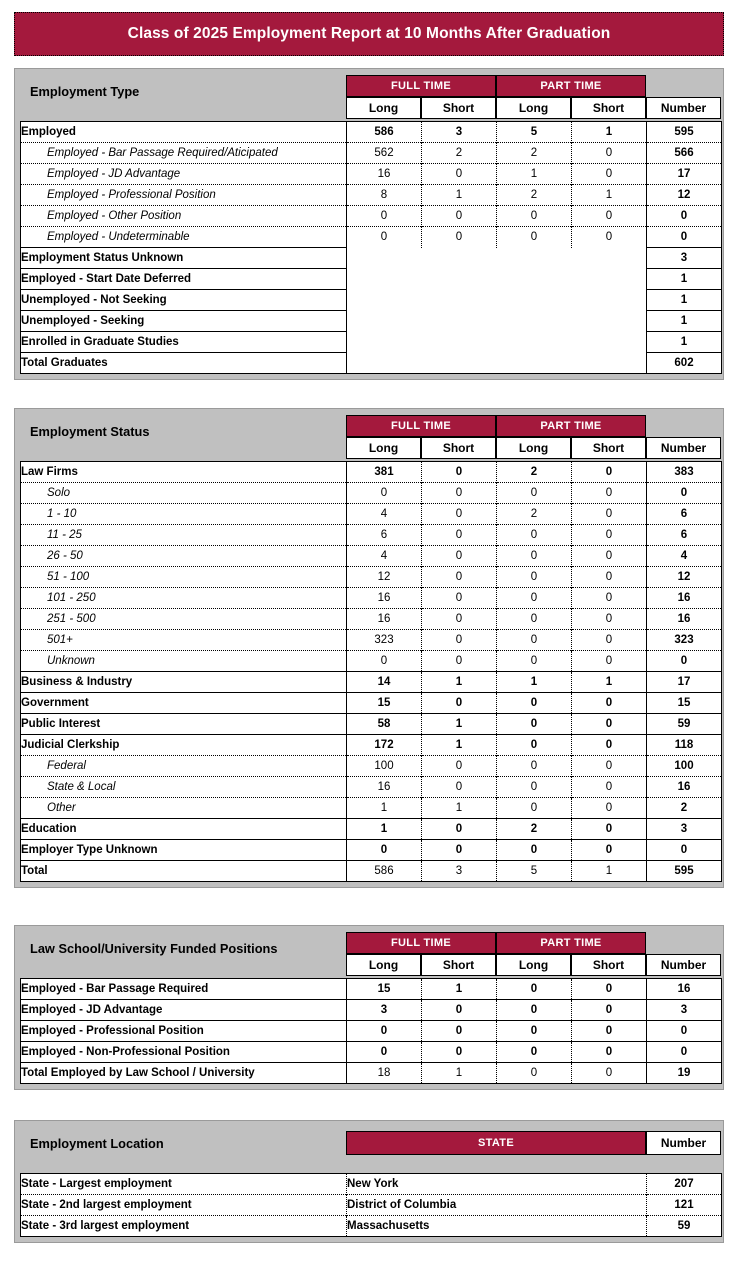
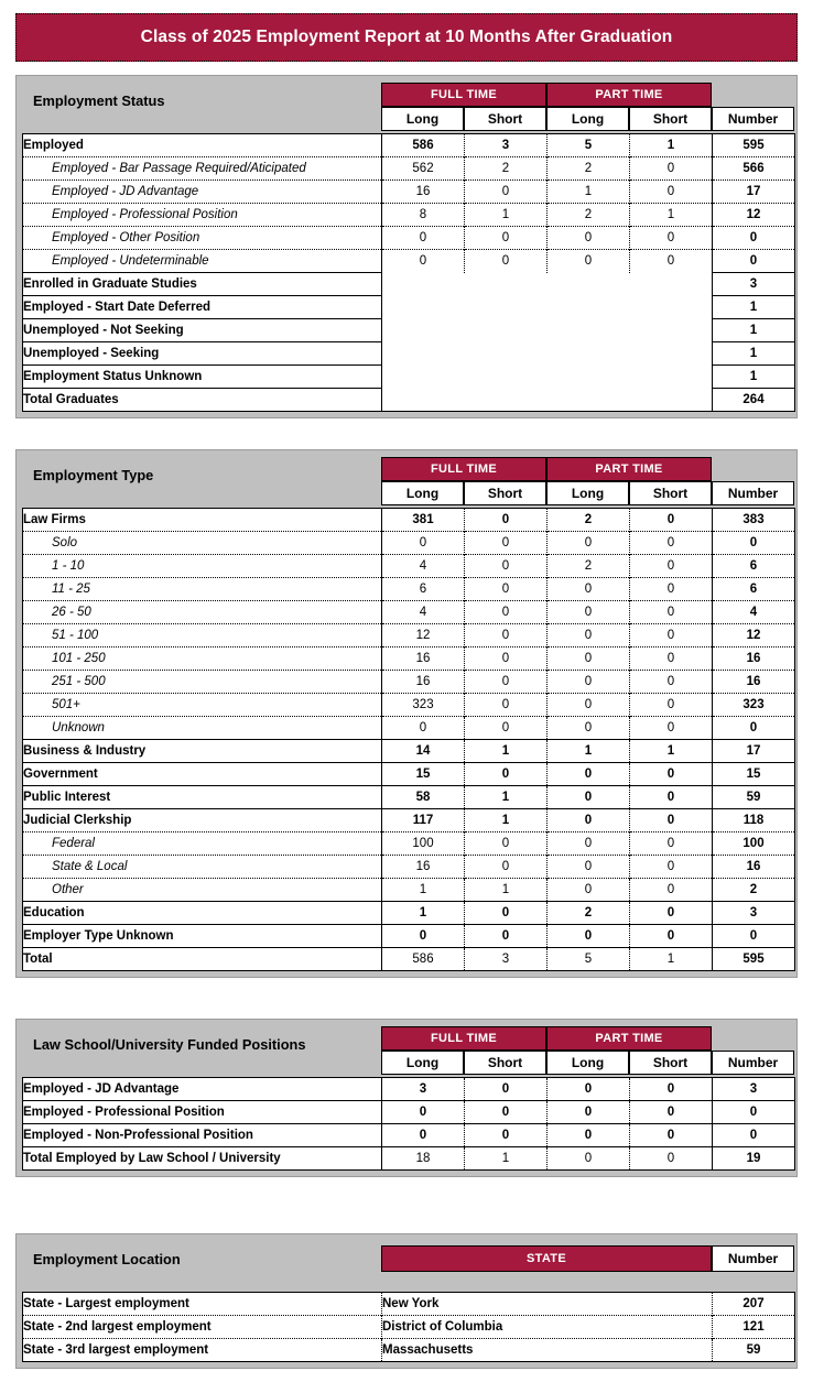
  Class of 2025 Employment Report at 10 Months After Graduation
- Employment Type
+ Employment Status
  FULL TIME
  PART TIME
  Long
  Short
  Long
  Short
  Number
  Employed	586	3	5	1	595
  Employed - Bar Passage Required/Aticipated	562	2	2	0	566
  Employed - JD Advantage	16	0	1	0	17
  Employed - Professional Position	8	1	2	1	12
  Employed - Other Position	0	0	0	0	0
  Employed - Undeterminable	0	0	0	0	0
- Employment Status Unknown		3
+ Enrolled in Graduate Studies		3
  Employed - Start Date Deferred	1
  Unemployed - Not Seeking	1
  Unemployed - Seeking	1
- Enrolled in Graduate Studies	1
+ Employment Status Unknown	1
- Total Graduates	602
+ Total Graduates	264
- Employment Status
+ Employment Type
  FULL TIME
  PART TIME
  Long
  Short
  Long
  Short
  Number
  Law Firms	381	0	2	0	383
  Solo	0	0	0	0	0
  1 - 10	4	0	2	0	6
  11 - 25	6	0	0	0	6
  26 - 50	4	0	0	0	4
  51 - 100	12	0	0	0	12
  101 - 250	16	0	0	0	16
  251 - 500	16	0	0	0	16
  501+	323	0	0	0	323
  Unknown	0	0	0	0	0
  Business & Industry	14	1	1	1	17
  Government	15	0	0	0	15
  Public Interest	58	1	0	0	59
- Judicial Clerkship	172	1	0	0	118
+ Judicial Clerkship	117	1	0	0	118
  Federal	100	0	0	0	100
  State & Local	16	0	0	0	16
  Other	1	1	0	0	2
  Education	1	0	2	0	3
  Employer Type Unknown	0	0	0	0	0
  Total	586	3	5	1	595
  Law School/University Funded Positions
  FULL TIME
  PART TIME
  Long
  Short
  Long
  Short
  Number
- Employed - Bar Passage Required	15	1	0	0	16
  Employed - JD Advantage	3	0	0	0	3
  Employed - Professional Position	0	0	0	0	0
  Employed - Non-Professional Position	0	0	0	0	0
  Total Employed by Law School / University	18	1	0	0	19
  Employment Location
  STATE
  Number
  State - Largest employment	New York	207
  State - 2nd largest employment	District of Columbia	121
  State - 3rd largest employment	Massachusetts	59
